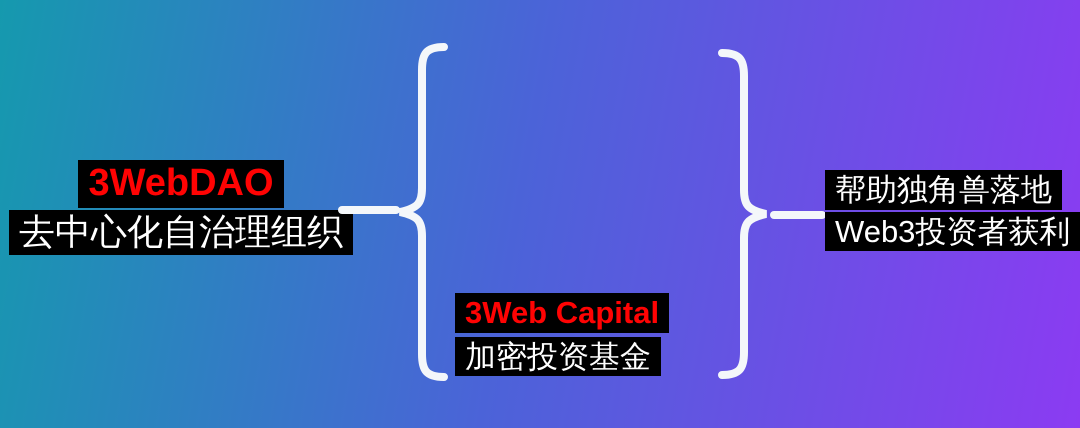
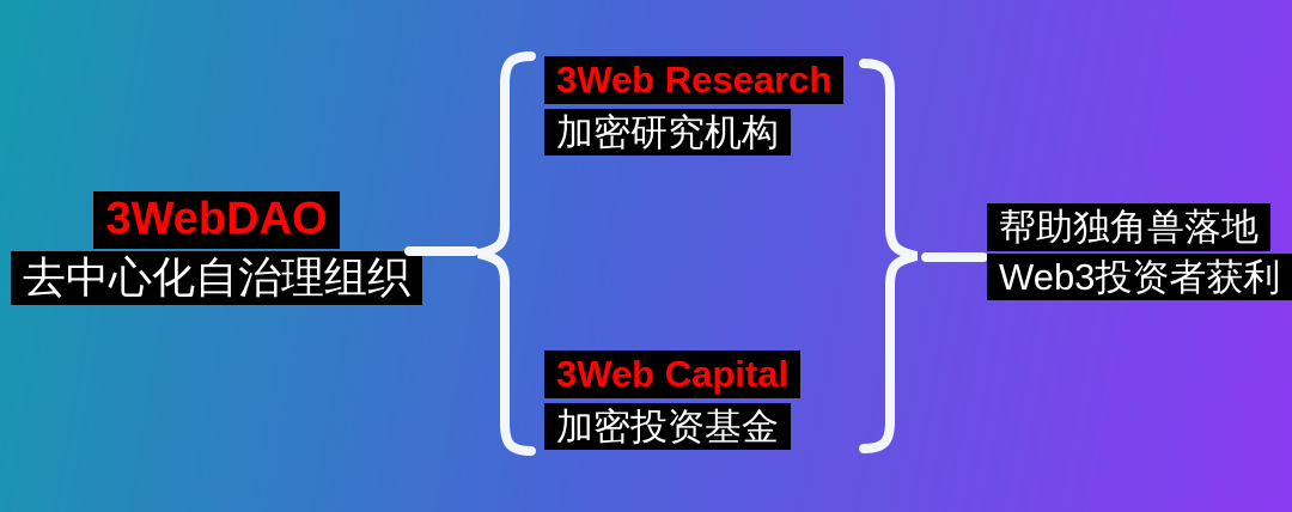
  3WebDAO
  去中心化自治理组织
+ 3Web Research
+ 加密研究机构
  3Web Capital
  加密投资基金
  帮助独角兽落地
  Web3投资者获利
